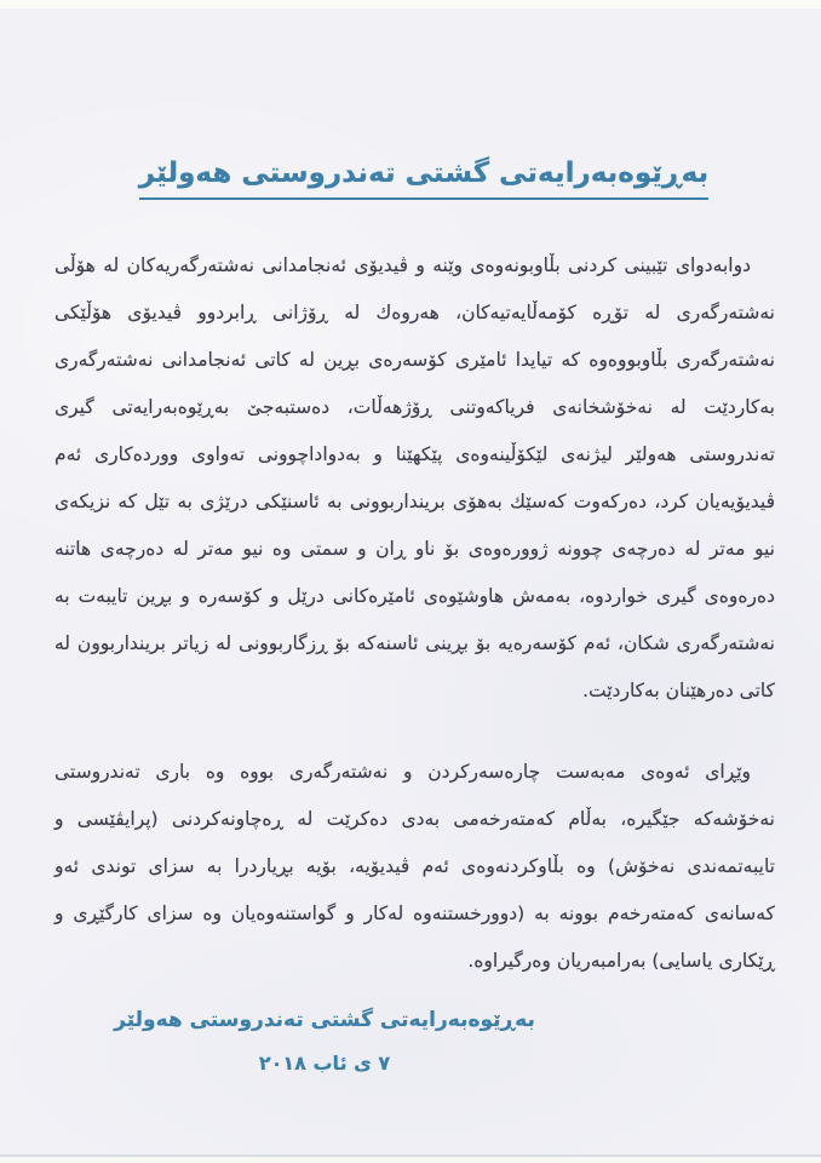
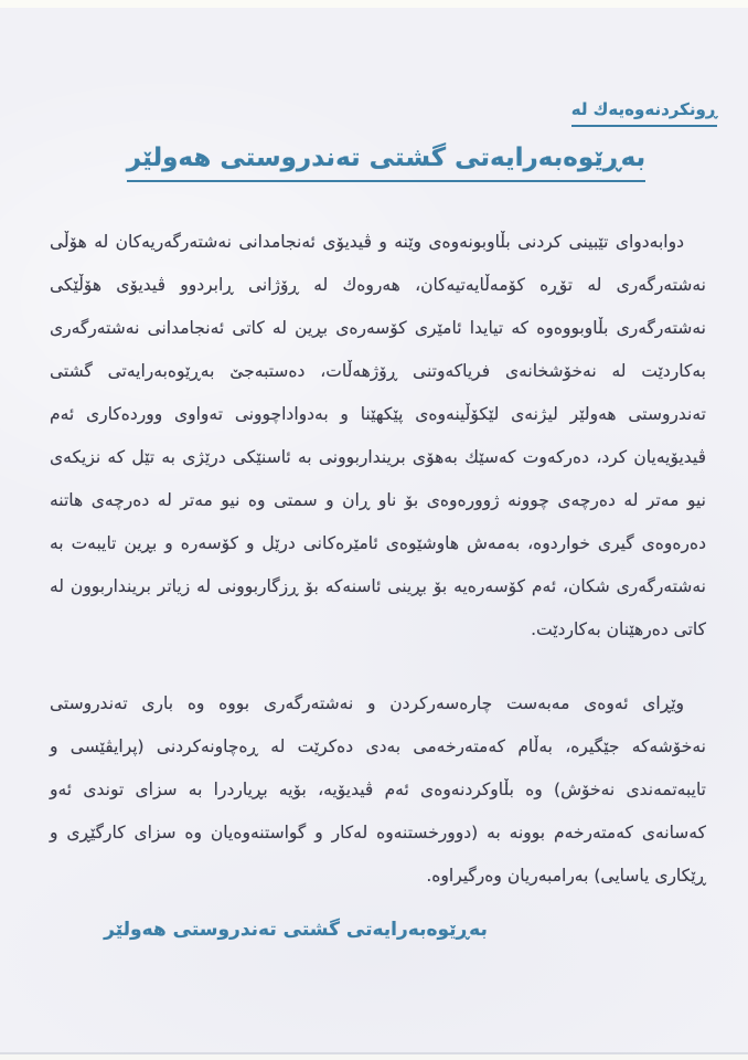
+ ڕونکردنەوەیەك لە
  بەڕێوەبەرایەتی گشتی تەندروستی هەولێر
- دوابەدوای تێبینی کردنی بڵاوبونەوەی وێنە و ڤیدیۆی ئەنجامدانی نەشتەرگەریەکان لە هۆڵی نەشتەرگەری لە تۆڕە کۆمەڵایەتیەکان، هەروەك لە ڕۆژانی ڕابردوو ڤیدیۆی هۆڵێکی نەشتەرگەری بڵاوبووەوە کە تیایدا ئامێری کۆسەرەی بڕین لە کاتی ئەنجامدانی نەشتەرگەری بەکاردێت لە نەخۆشخانەی فریاکەوتنی ڕۆژهەڵات، دەستبەجێ بەڕێوەبەرایەتی گیری تەندروستی هەولێر لیژنەی لێکۆڵینەوەی پێکهێنا و بەدواداچوونی تەواوی ووردەکاری ئەم ڤیدیۆیەیان کرد، دەرکەوت کەسێك بەهۆی برینداربوونی بە ئاسنێکی درێژی بە تێل کە نزیکەی نیو مەتر لە دەرچەی چوونە ژوورەوەی بۆ ناو ڕان و سمتی وە نیو مەتر لە دەرچەی هاتنە دەرەوەی گیری خواردوە، بەمەش هاوشێوەی ئامێرەکانی درێل و کۆسەرە و بڕین تایبەت بە نەشتەرگەری شکان، ئەم کۆسەرەیە بۆ بڕینی ئاسنەکە بۆ ڕزگاربوونی لە زیاتر برینداربوون لە کاتی دەرهێنان بەکاردێت.
+ دوابەدوای تێبینی کردنی بڵاوبونەوەی وێنە و ڤیدیۆی ئەنجامدانی نەشتەرگەریەکان لە هۆڵی نەشتەرگەری لە تۆڕە کۆمەڵایەتیەکان، هەروەك لە ڕۆژانی ڕابردوو ڤیدیۆی هۆڵێکی نەشتەرگەری بڵاوبووەوە کە تیایدا ئامێری کۆسەرەی بڕین لە کاتی ئەنجامدانی نەشتەرگەری بەکاردێت لە نەخۆشخانەی فریاکەوتنی ڕۆژهەڵات، دەستبەجێ بەڕێوەبەرایەتی گشتی تەندروستی هەولێر لیژنەی لێکۆڵینەوەی پێکهێنا و بەدواداچوونی تەواوی ووردەکاری ئەم ڤیدیۆیەیان کرد، دەرکەوت کەسێك بەهۆی برینداربوونی بە ئاسنێکی درێژی بە تێل کە نزیکەی نیو مەتر لە دەرچەی چوونە ژوورەوەی بۆ ناو ڕان و سمتی وە نیو مەتر لە دەرچەی هاتنە دەرەوەی گیری خواردوە، بەمەش هاوشێوەی ئامێرەکانی درێل و کۆسەرە و بڕین تایبەت بە نەشتەرگەری شکان، ئەم کۆسەرەیە بۆ بڕینی ئاسنەکە بۆ ڕزگاربوونی لە زیاتر برینداربوون لە کاتی دەرهێنان بەکاردێت.
  وێڕای ئەوەی مەبەست چارەسەرکردن و نەشتەرگەری بووە وە باری تەندروستی نەخۆشەکە جێگیرە، بەڵام کەمتەرخەمی بەدی دەکرێت لە ڕەچاونەکردنی (پرایڤێسی و تایبەتمەندی نەخۆش) وە بڵاوکردنەوەی ئەم ڤیدیۆیە، بۆیە بڕیاردرا بە سزای توندی ئەو کەسانەی کەمتەرخەم بوونە بە (دوورخستنەوە لەکار و گواستنەوەیان وە سزای کارگێڕی و ڕێکاری یاسایی) بەرامبەریان وەرگیراوە.
  بەڕێوەبەرایەتی گشتی تەندروستی هەولێر
- ٧ ی ئاب ٢٠١٨
